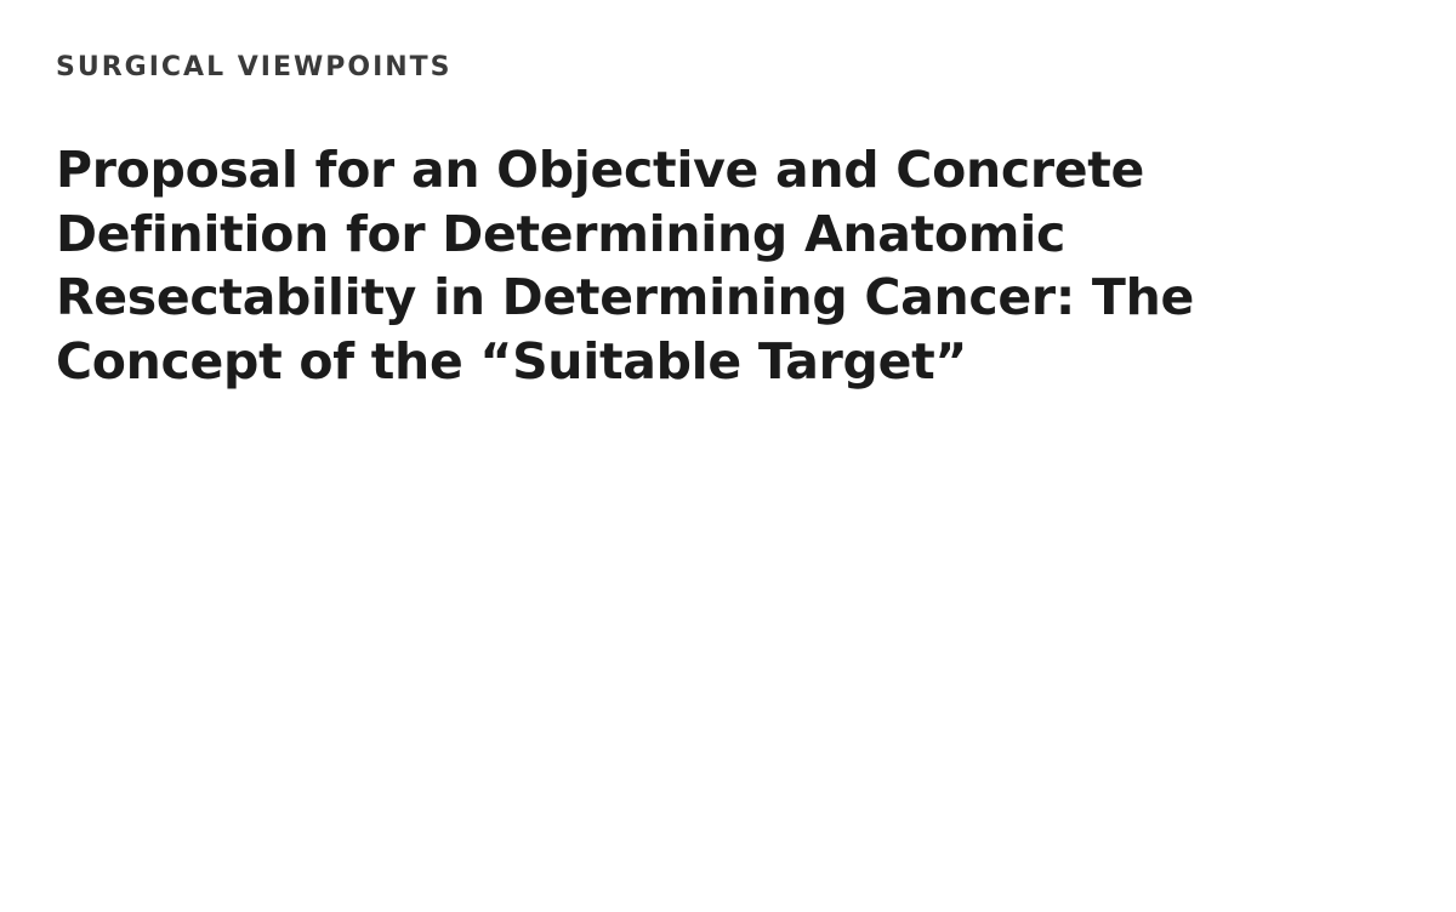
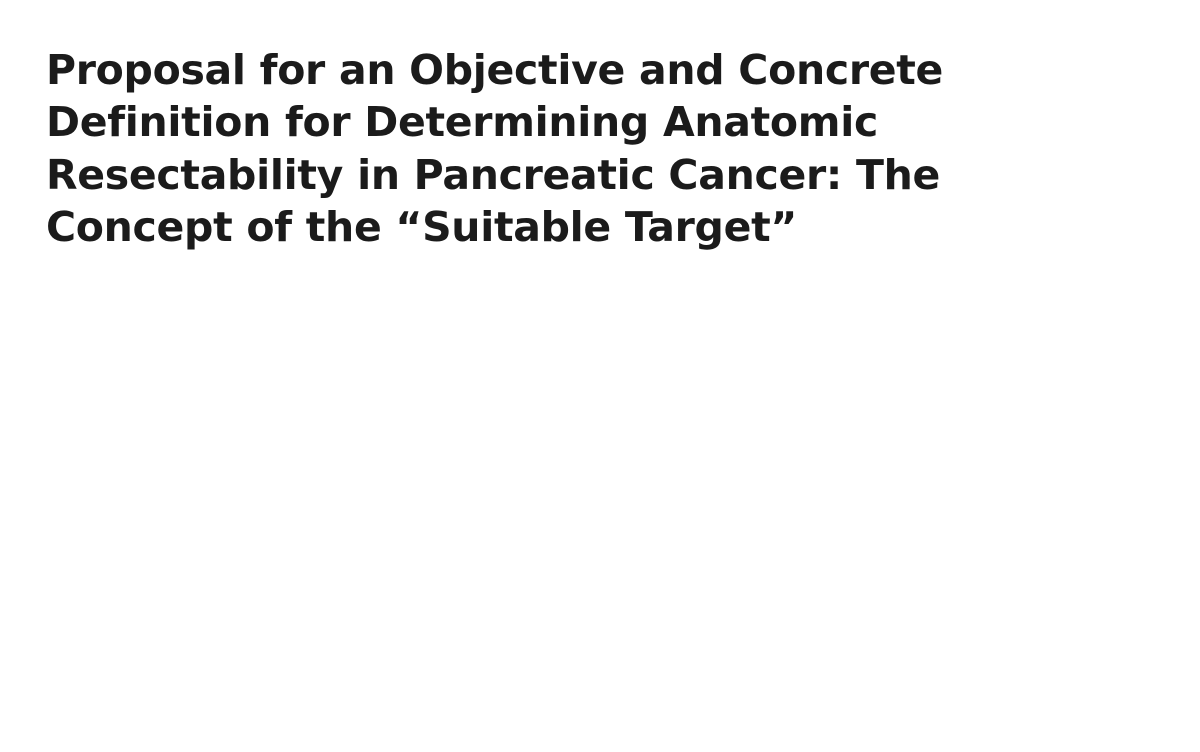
- SURGICAL VIEWPOINTS
- Proposal for an Objective and Concrete Definition for Determining Anatomic Resectability in Determining Cancer: The Concept of the “Suitable Target”
+ Proposal for an Objective and Concrete Definition for Determining Anatomic Resectability in Pancreatic Cancer: The Concept of the “Suitable Target”
